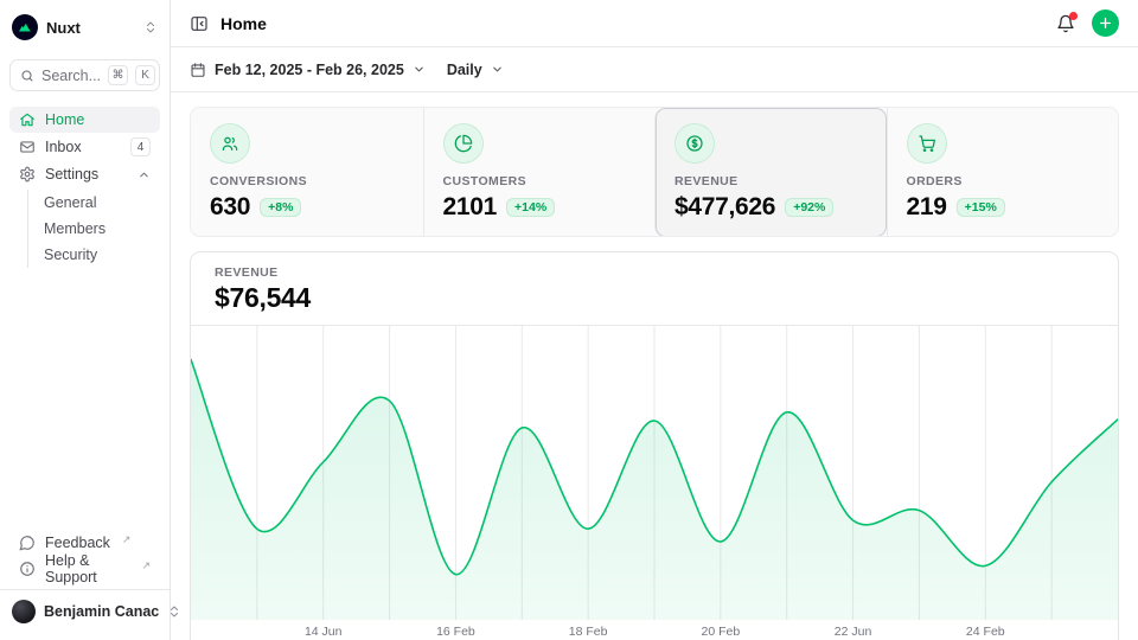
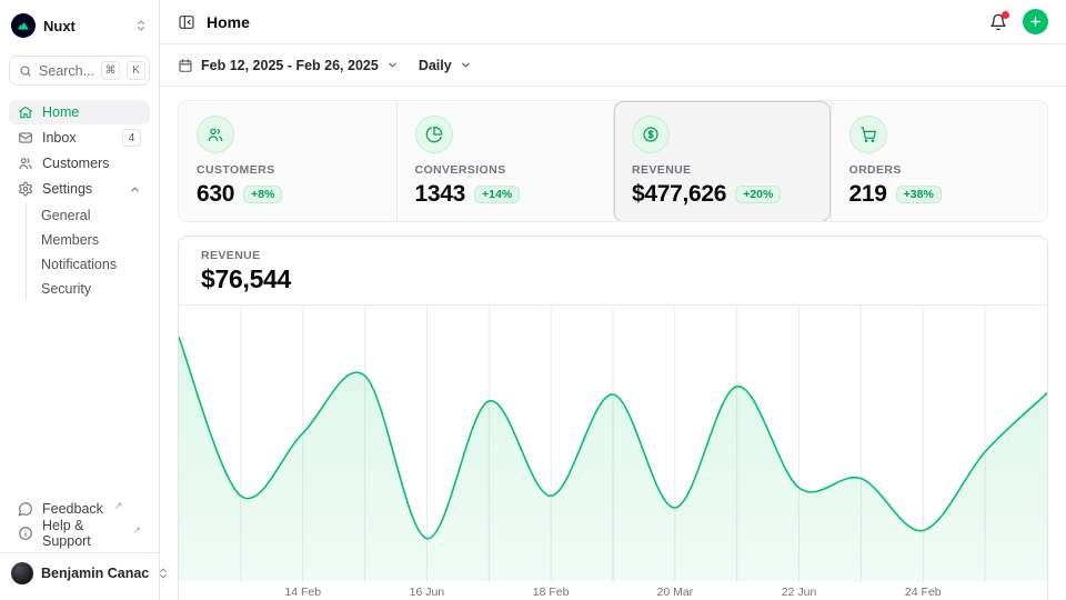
  Nuxt
  Search...
  ⌘
  K
  Home
  Inbox
  4
+ Customers
  Settings
  General
  Members
+ Notifications
  Security
  Feedback
  ↗
  Help & Support
  ↗
  Benjamin Canac
  Home
  Feb 12, 2025 - Feb 26, 2025
  Daily
- CONVERSIONS
+ CUSTOMERS
  630
  +8%
- CUSTOMERS
+ CONVERSIONS
- 2101
+ 1343
  +14%
  REVENUE
  $477,626
- +92%
+ +20%
  ORDERS
  219
- +15%
+ +38%
  REVENUE
  $76,544
- 14 Jun
+ 14 Feb
- 16 Feb
+ 16 Jun
  18 Feb
- 20 Feb
+ 20 Mar
  22 Jun
  24 Feb
